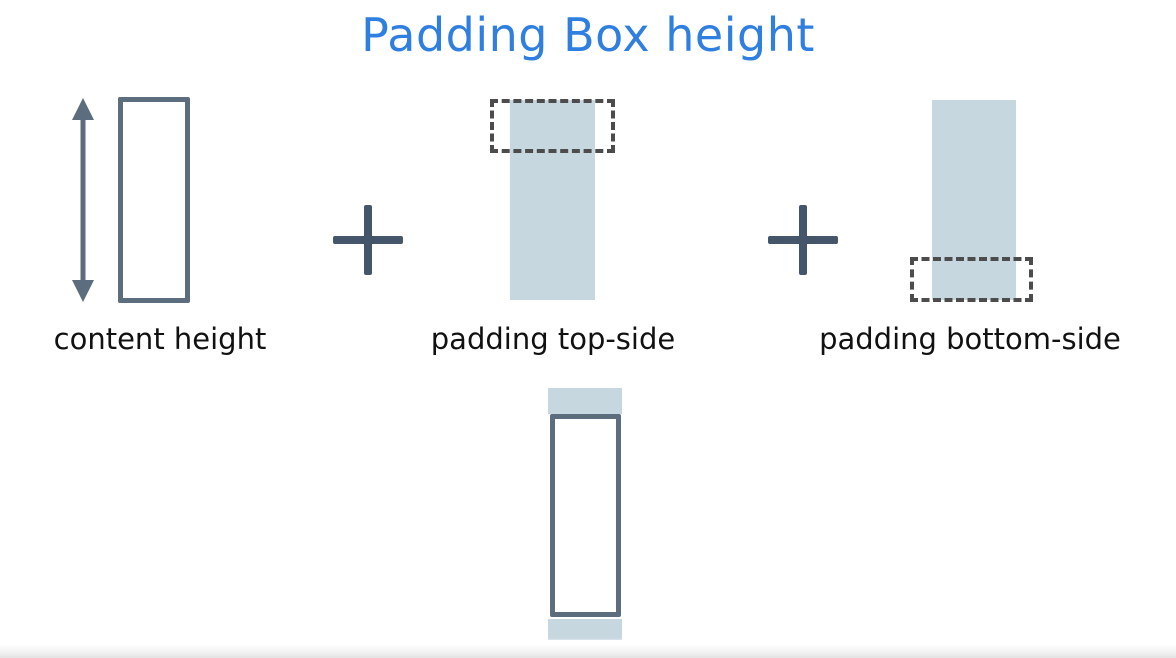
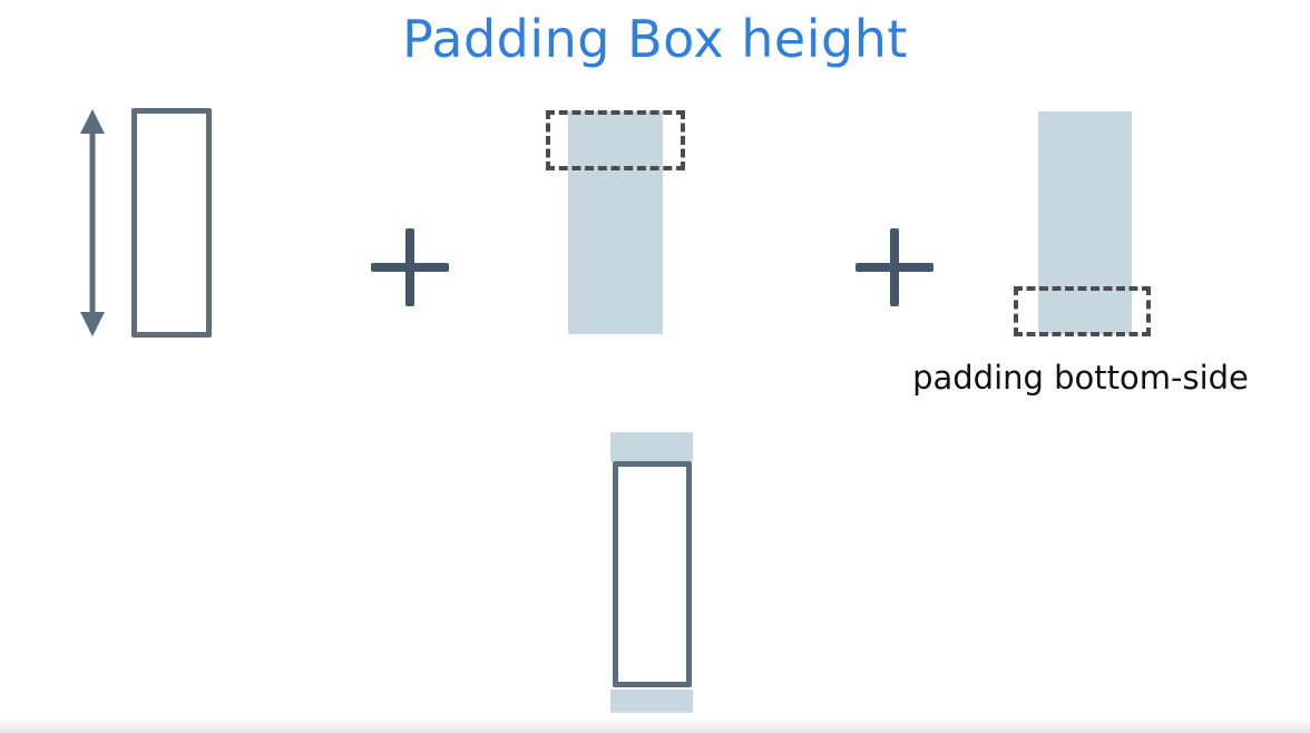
  Padding Box height
- content height
- padding top-side
  padding bottom-side
